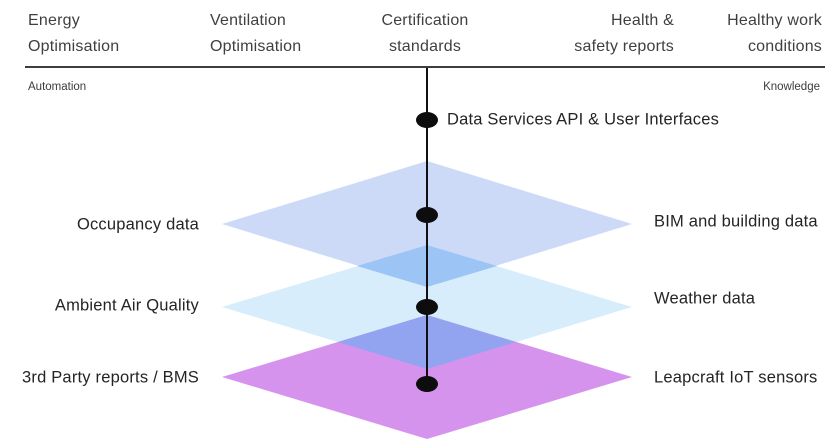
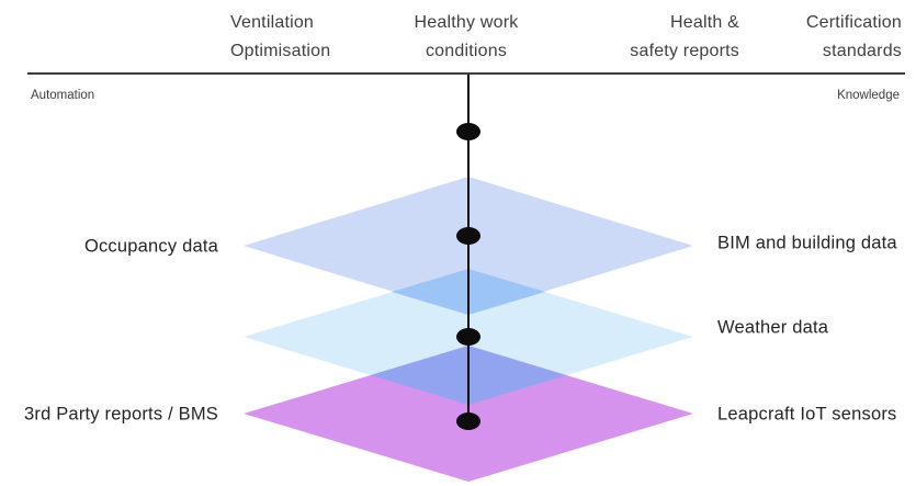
- Energy Optimisation
  Ventilation Optimisation
- Certification standards
+ Healthy work conditions
  Health & safety reports
- Healthy work conditions
+ Certification standards
  Automation
  Knowledge
- Data Services API & User Interfaces
  Occupancy data
  BIM and building data
- Ambient Air Quality
  Weather data
  3rd Party reports / BMS
  Leapcraft IoT sensors
